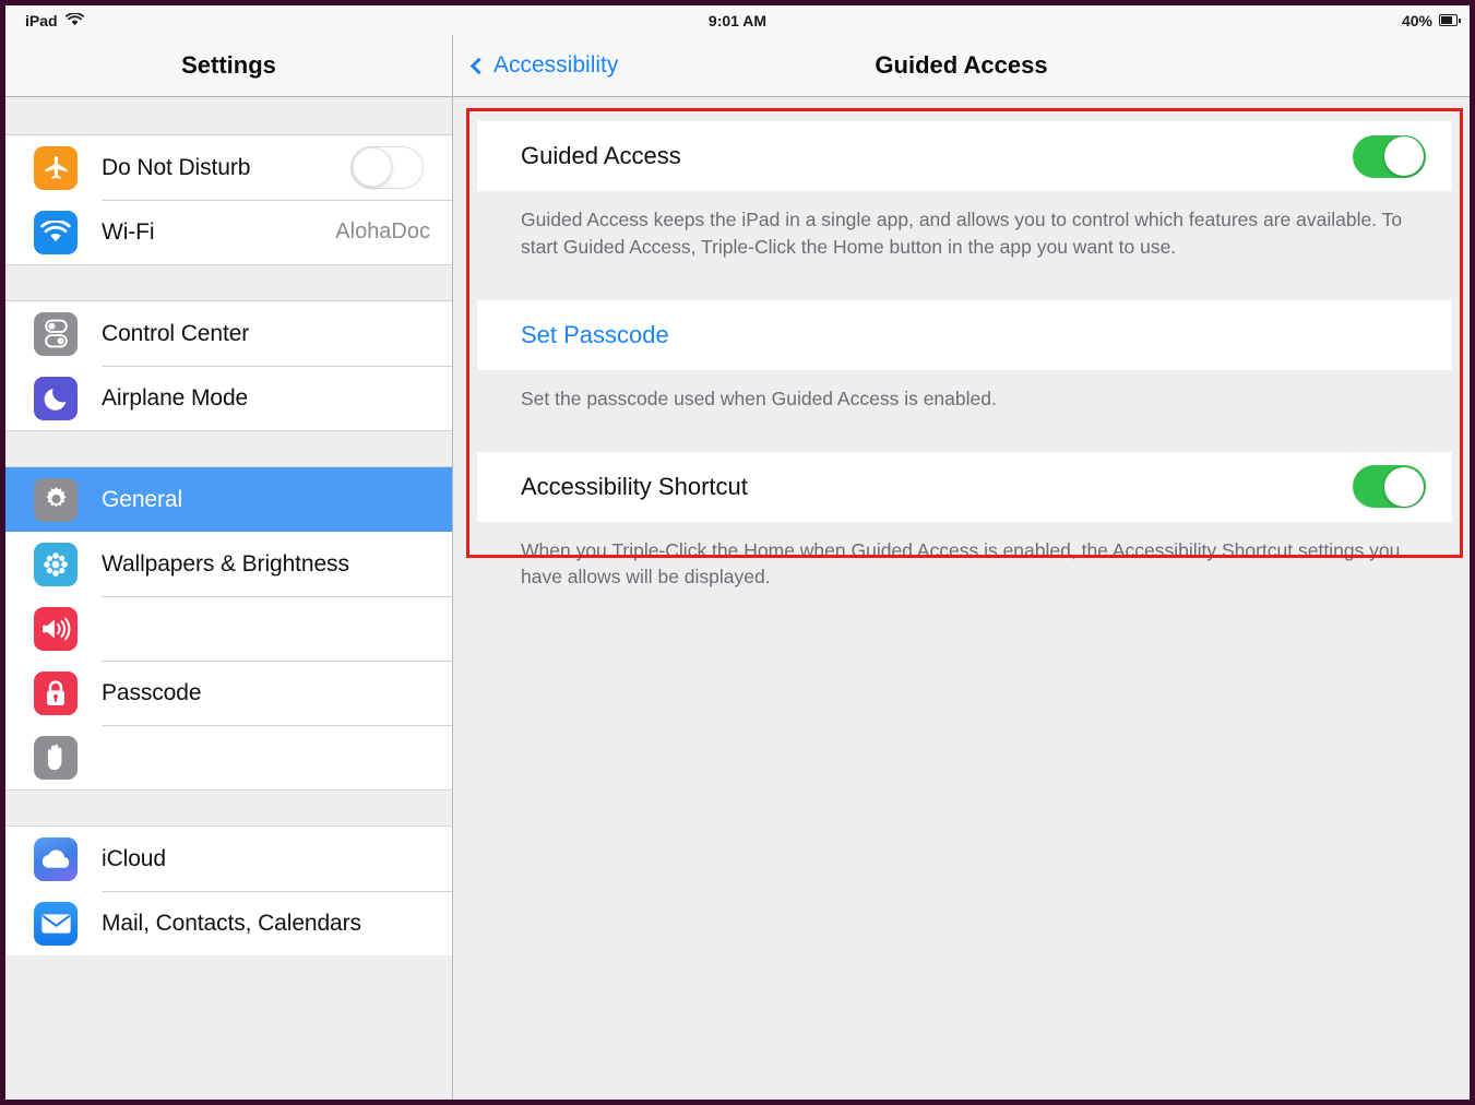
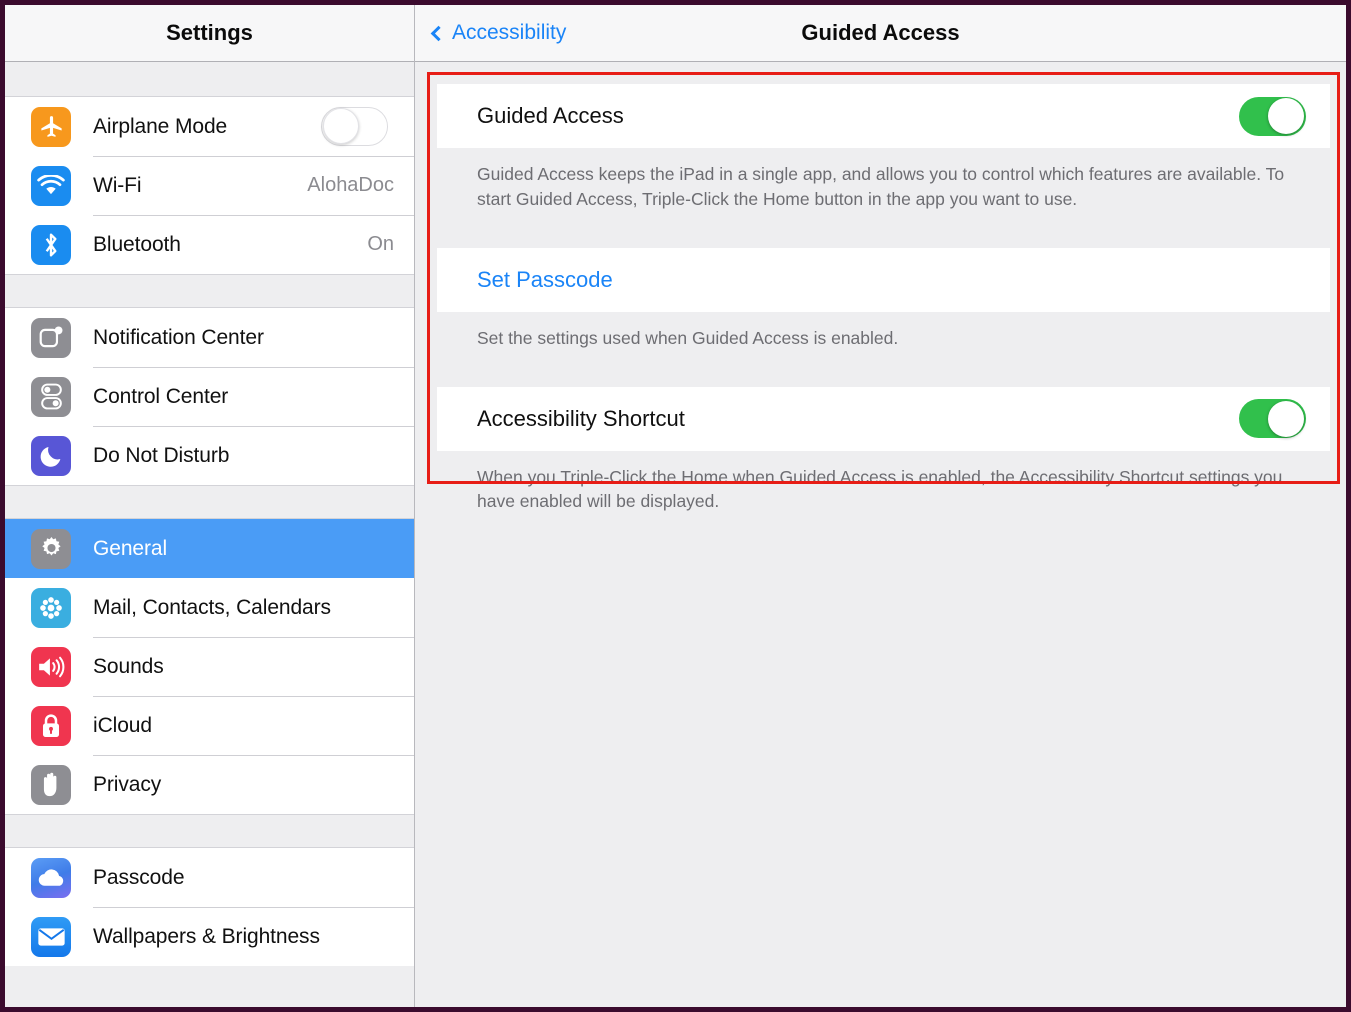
- iPad
- 9:01 AM
- 40%
  Settings
- Do Not Disturb
+ Airplane Mode
  Wi-Fi
  AlohaDoc
+ Bluetooth
+ On
+ Notification Center
  Control Center
- Airplane Mode
+ Do Not Disturb
  General
- Wallpapers & Brightness
+ Mail, Contacts, Calendars
+ Sounds
- Passcode
+ iCloud
+ Privacy
- iCloud
+ Passcode
- Mail, Contacts, Calendars
+ Wallpapers & Brightness
  Accessibility
  Guided Access
  Guided Access
  Guided Access keeps the iPad in a single app, and allows you to control which features are available. To start Guided Access, Triple-Click the Home button in the app you want to use.
  Set Passcode
- Set the passcode used when Guided Access is enabled.
+ Set the settings used when Guided Access is enabled.
  Accessibility Shortcut
- When you Triple-Click the Home when Guided Access is enabled, the Accessibility Shortcut settings you have allows will be displayed.
+ When you Triple-Click the Home when Guided Access is enabled, the Accessibility Shortcut settings you have enabled will be displayed.
